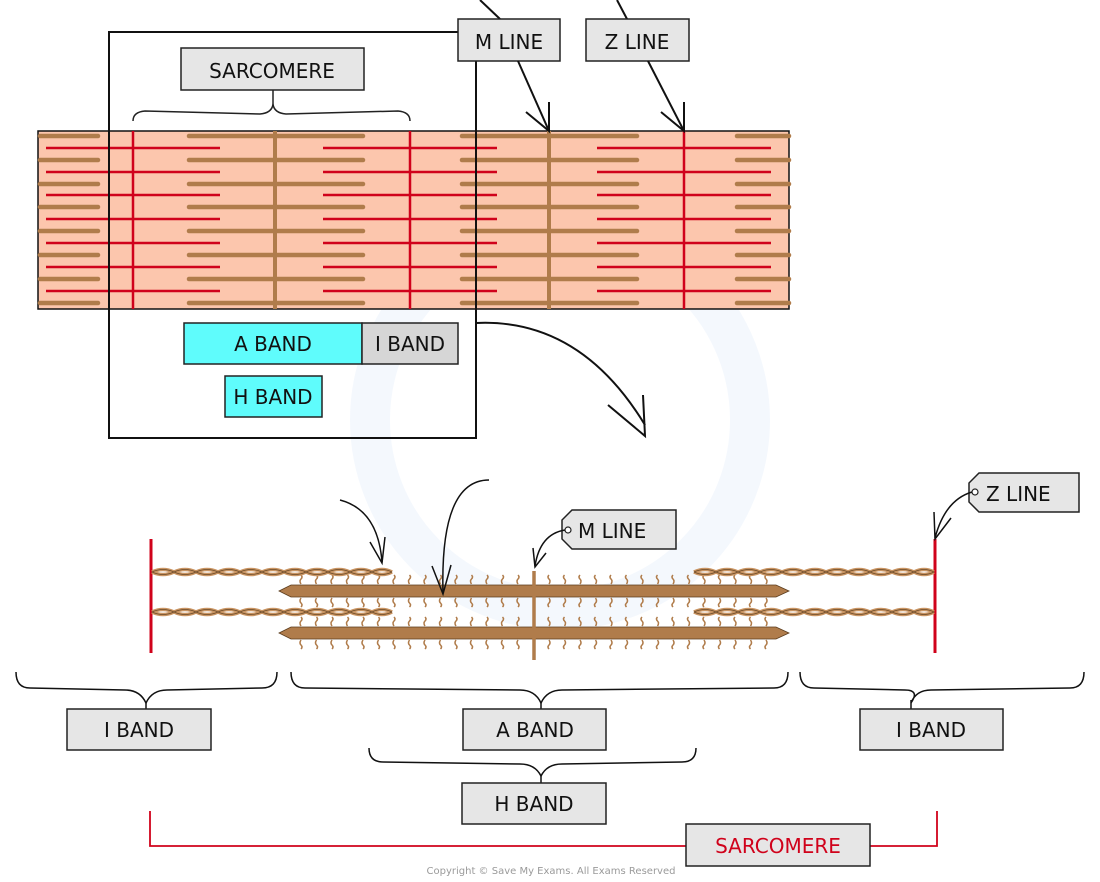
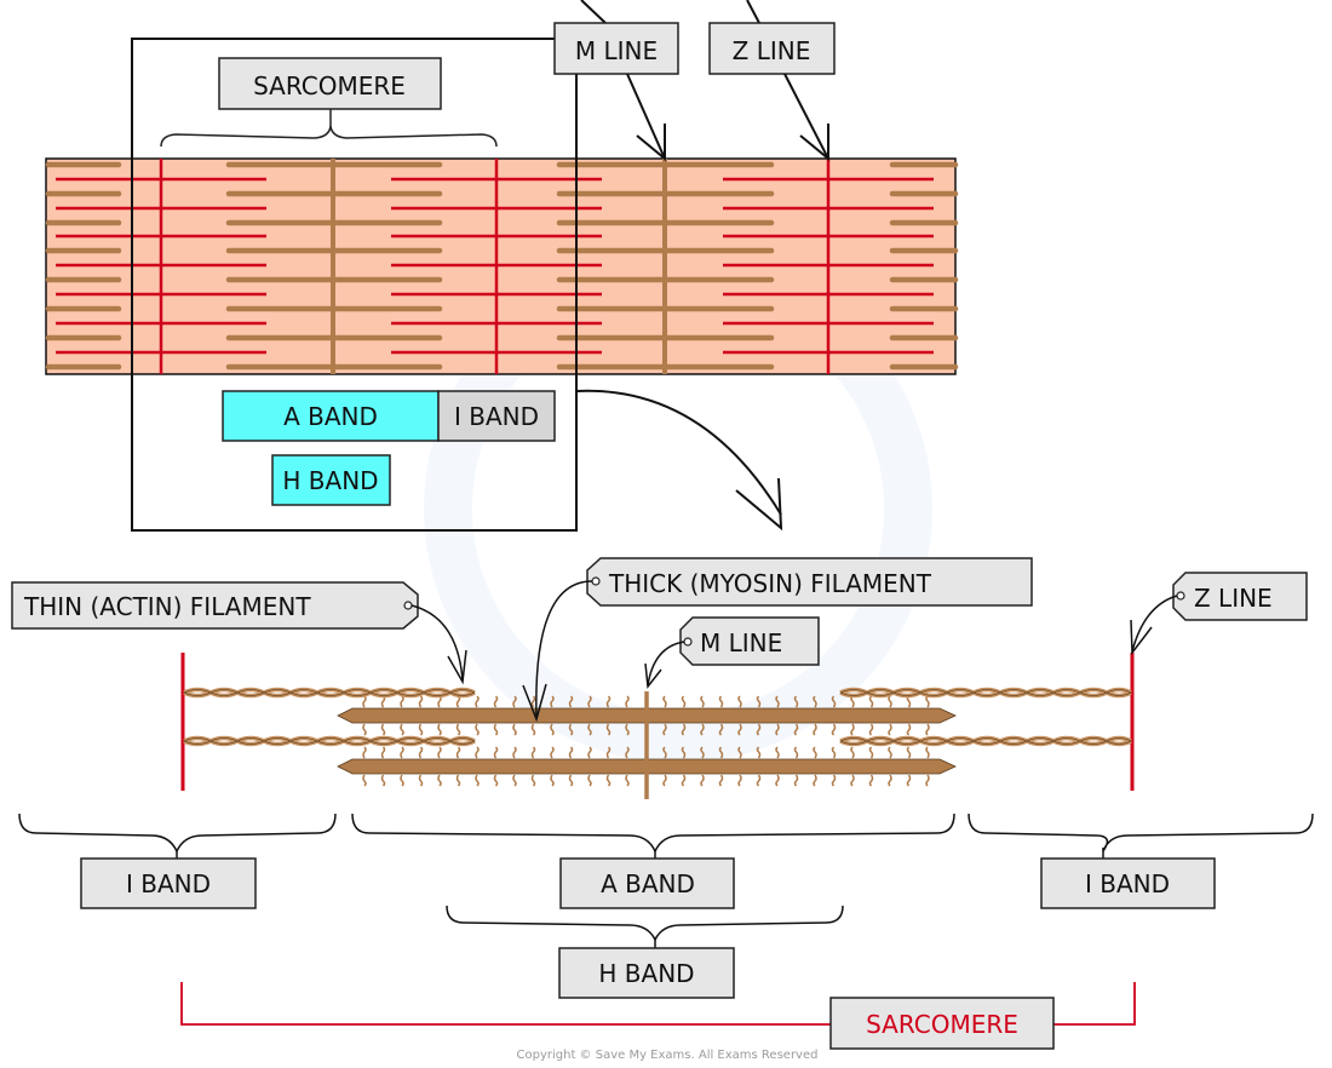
  SARCOMERE
  M LINE
  Z LINE
  A BAND
  I BAND
  H BAND
+ THIN (ACTIN) FILAMENT
+ THICK (MYOSIN) FILAMENT
  M LINE
  Z LINE
  I BAND
  A BAND
  I BAND
  H BAND
  SARCOMERE
  Copyright © Save My Exams. All Exams Reserved
